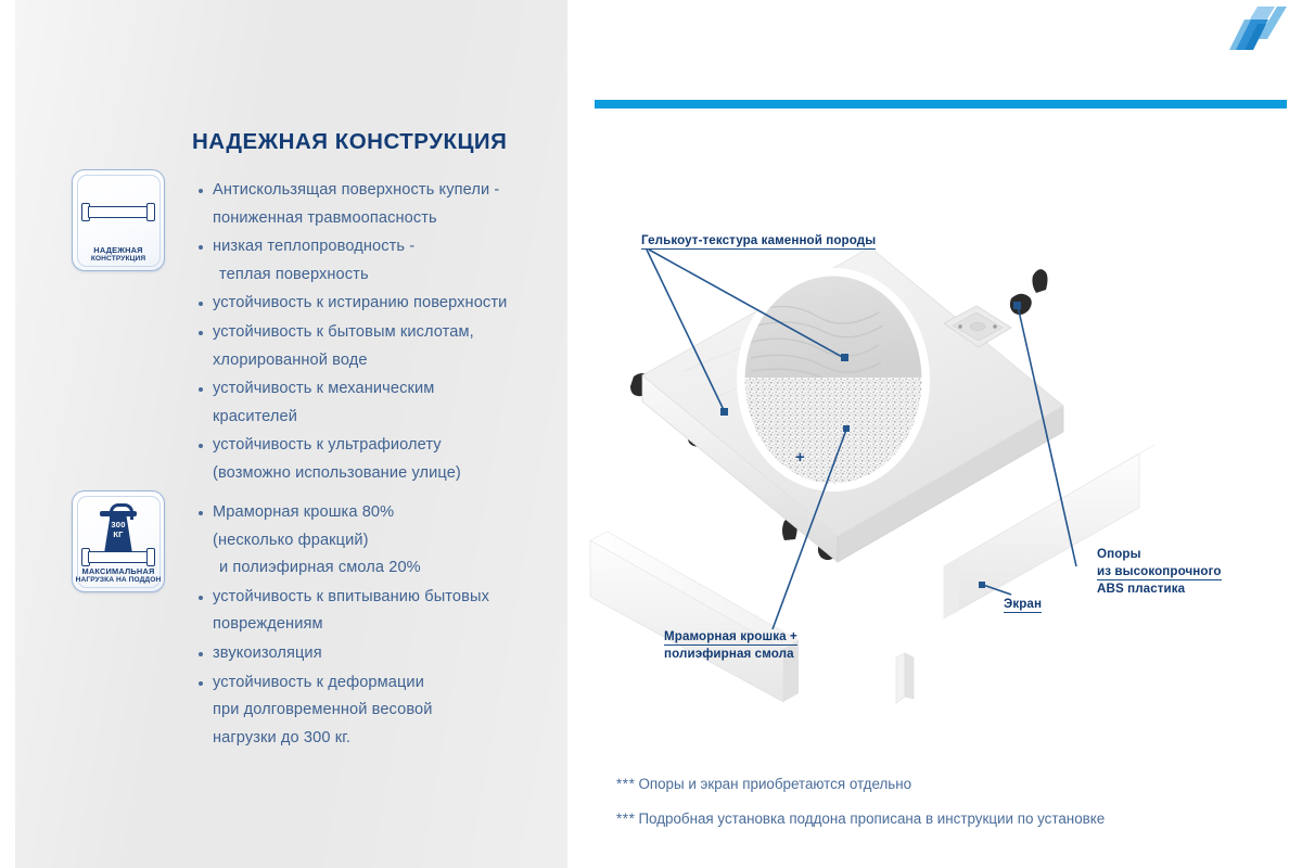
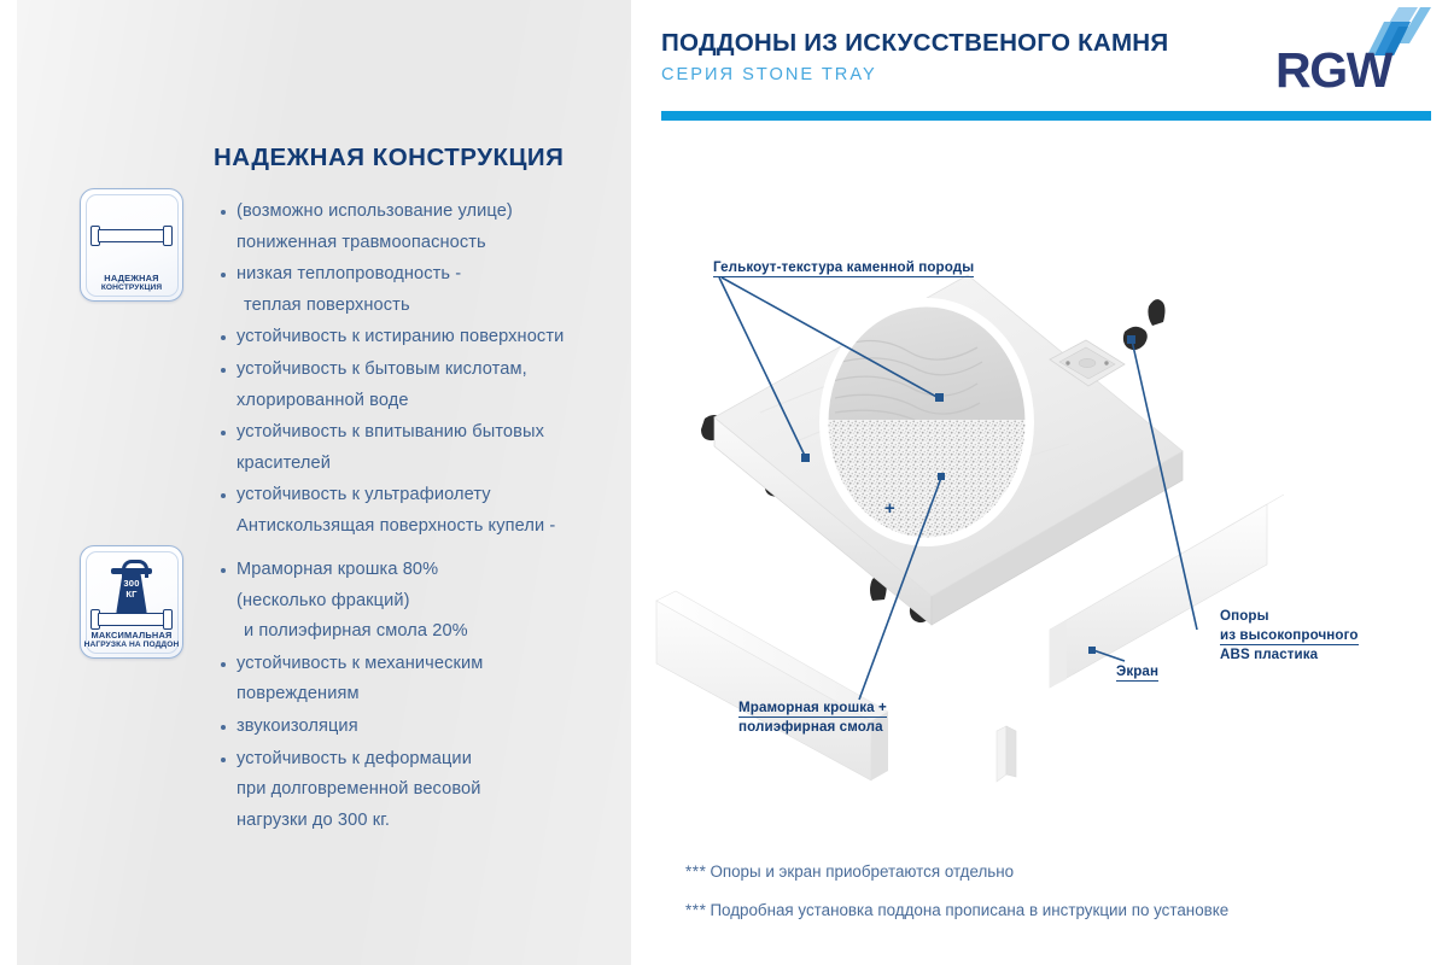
  НАДЕЖНАЯ КОНСТРУКЦИЯ
  НАДЕЖНАЯ
  300
  КГ
  МАКСИМАЛЬНАЯ
- Антискользящая поверхность купели -
+ (возможно использование улице)
  пониженная травмоопасность
  низкая теплопроводность -
  теплая поверхность
  устойчивость к истиранию поверхности
  устойчивость к бытовым кислотам,
  хлорированной воде
- устойчивость к механическим
+ устойчивость к впитыванию бытовых
  красителей
  устойчивость к ультрафиолету
- (возможно использование улице)
+ Антискользящая поверхность купели -
  Мраморная крошка 80%
  (несколько фракций)
  и полиэфирная смола 20%
- устойчивость к впитыванию бытовых
+ устойчивость к механическим
  повреждениям
  звукоизоляция
  устойчивость к деформации
  при долговременной весовой
  нагрузки до 300 кг.
+ ПОДДОНЫ ИЗ ИСКУССТВЕНОГО КАМНЯ
+ СЕРИЯ STONE TRAY
+ RGW
  +
  Гелькоут-текстура каменной породы
  Мраморная крошка +
  полиэфирная смола
  Экран
  Опоры
  из высокопрочного
  ABS пластика
  *** Опоры и экран приобретаются отдельно
  *** Подробная установка поддона прописана в инструкции по установке
